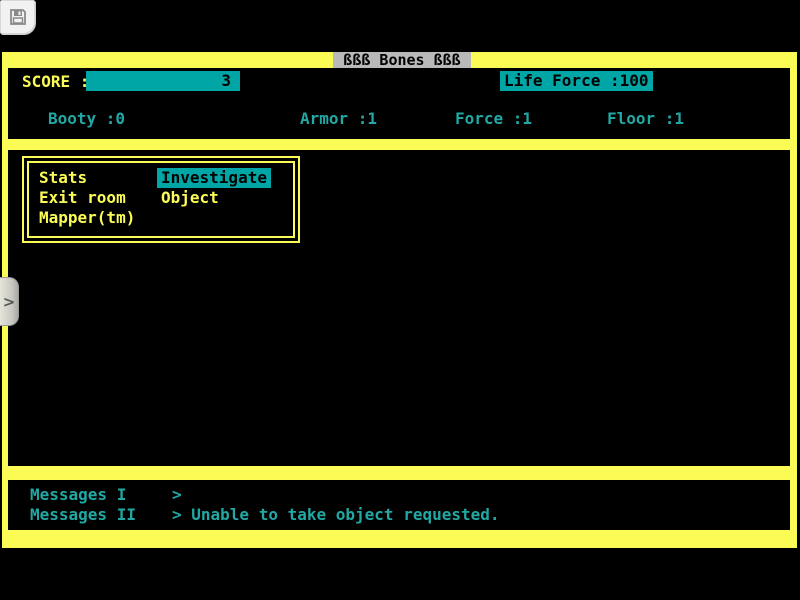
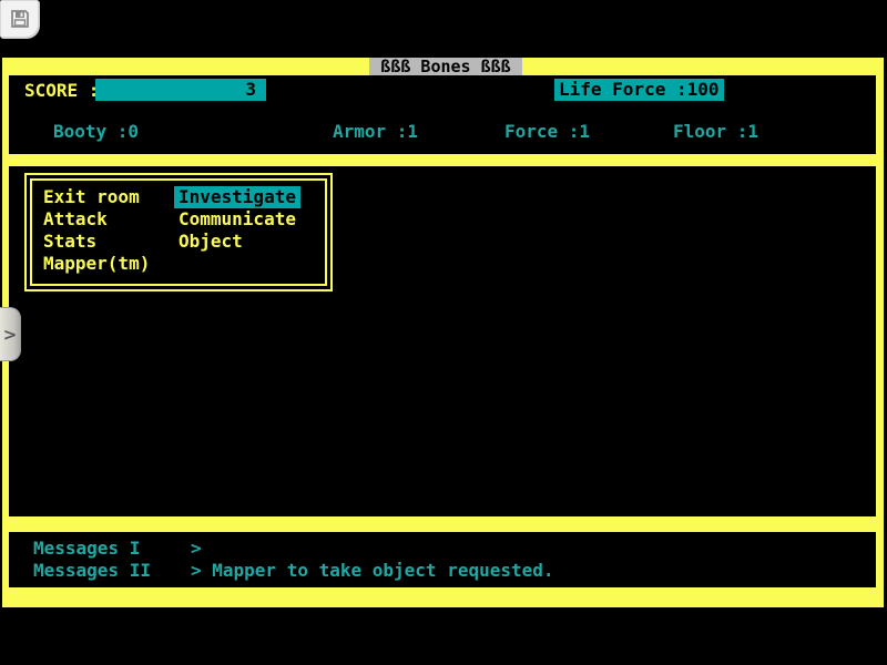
  ßßß Bones ßßß
  SCORE :
  3
  Life Force :100
  Booty :0
  Armor :1
  Force :1
  Floor :1
- Stats
+ Exit room
  Investigate
+ Attack
+ Communicate
- Exit room
+ Stats
  Object
  Mapper(tm)
  Messages I
  >
  Messages II
- > Unable to take object requested.
+ > Mapper to take object requested.
  >
